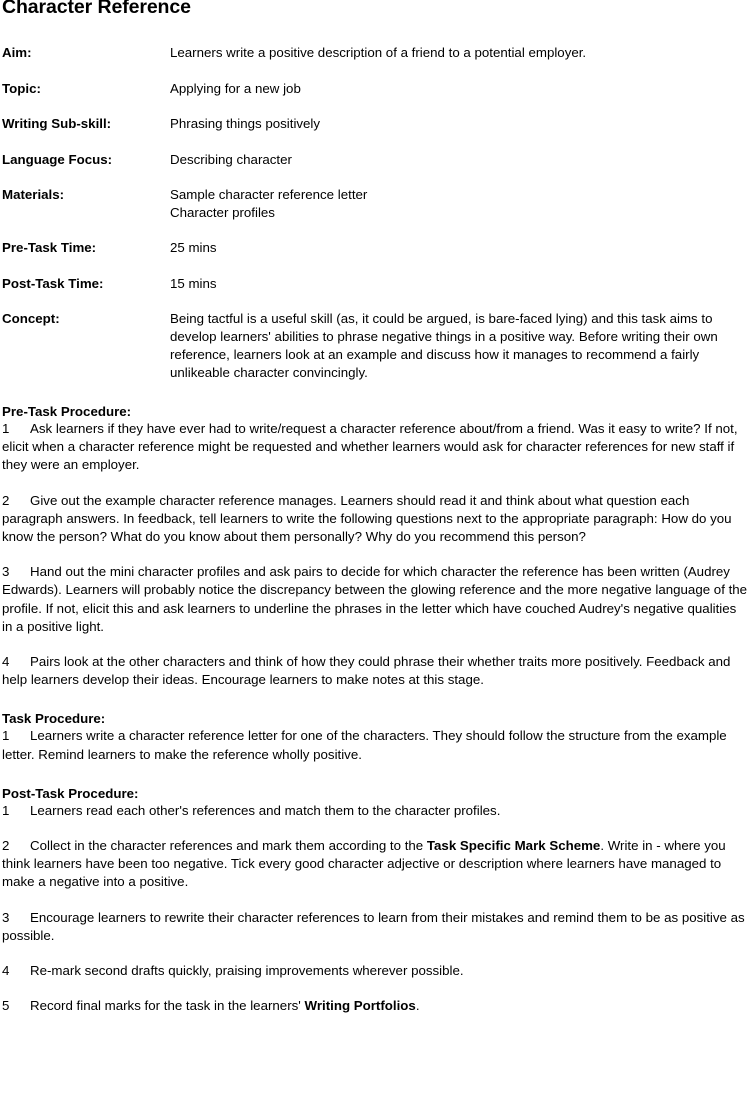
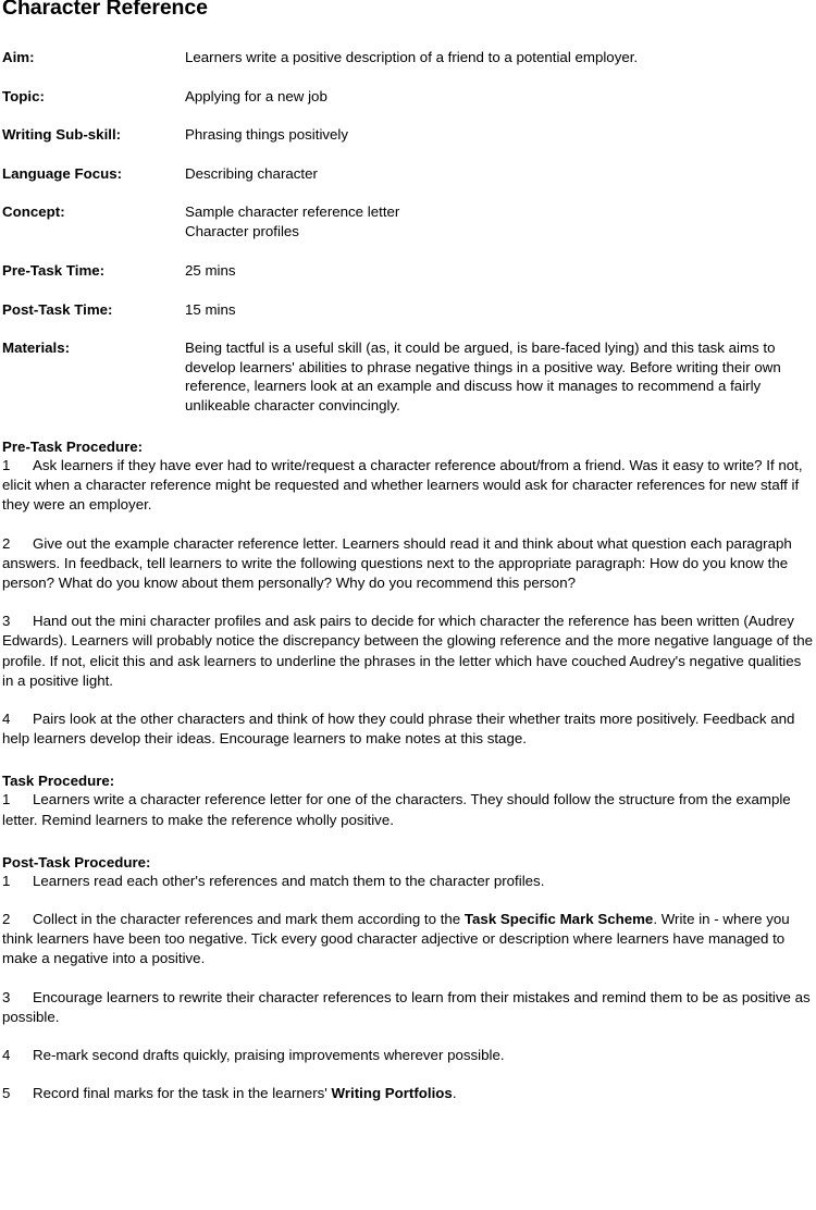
  Character Reference
  Aim:
  Learners write a positive description of a friend to a potential employer.
  Topic:
  Applying for a new job
  Writing Sub-skill:
  Phrasing things positively
  Language Focus:
  Describing character
- Materials:
+ Concept:
  Sample character reference letter
  Character profiles
  Pre-Task Time:
  25 mins
  Post-Task Time:
  15 mins
- Concept:
+ Materials:
  Being tactful is a useful skill (as, it could be argued, is bare-faced lying) and this task aims to develop learners' abilities to phrase negative things in a positive way. Before writing their own reference, learners look at an example and discuss how it manages to recommend a fairly unlikeable character convincingly.
  Pre-Task Procedure:
  1 Ask learners if they have ever had to write/request a character reference about/from a friend. Was it easy to write? If not, elicit when a character reference might be requested and whether learners would ask for character references for new staff if they were an employer.
- 2 Give out the example character reference manages. Learners should read it and think about what question each paragraph answers. In feedback, tell learners to write the following questions next to the appropriate paragraph: How do you know the person? What do you know about them personally? Why do you recommend this person?
+ 2 Give out the example character reference letter. Learners should read it and think about what question each paragraph answers. In feedback, tell learners to write the following questions next to the appropriate paragraph: How do you know the person? What do you know about them personally? Why do you recommend this person?
  3 Hand out the mini character profiles and ask pairs to decide for which character the reference has been written (Audrey Edwards). Learners will probably notice the discrepancy between the glowing reference and the more negative language of the profile. If not, elicit this and ask learners to underline the phrases in the letter which have couched Audrey's negative qualities in a positive light.
  4 Pairs look at the other characters and think of how they could phrase their whether traits more positively. Feedback and help learners develop their ideas. Encourage learners to make notes at this stage.
  Task Procedure:
  1 Learners write a character reference letter for one of the characters. They should follow the structure from the example letter. Remind learners to make the reference wholly positive.
  Post-Task Procedure:
  1 Learners read each other's references and match them to the character profiles.
  2 Collect in the character references and mark them according to the Task Specific Mark Scheme. Write in - where you think learners have been too negative. Tick every good character adjective or description where learners have managed to make a negative into a positive.
  3 Encourage learners to rewrite their character references to learn from their mistakes and remind them to be as positive as possible.
  4 Re-mark second drafts quickly, praising improvements wherever possible.
  5 Record final marks for the task in the learners' Writing Portfolios.
